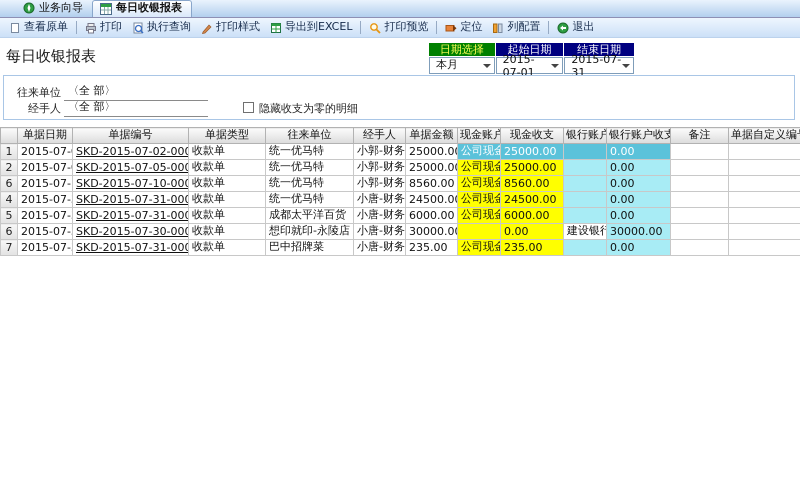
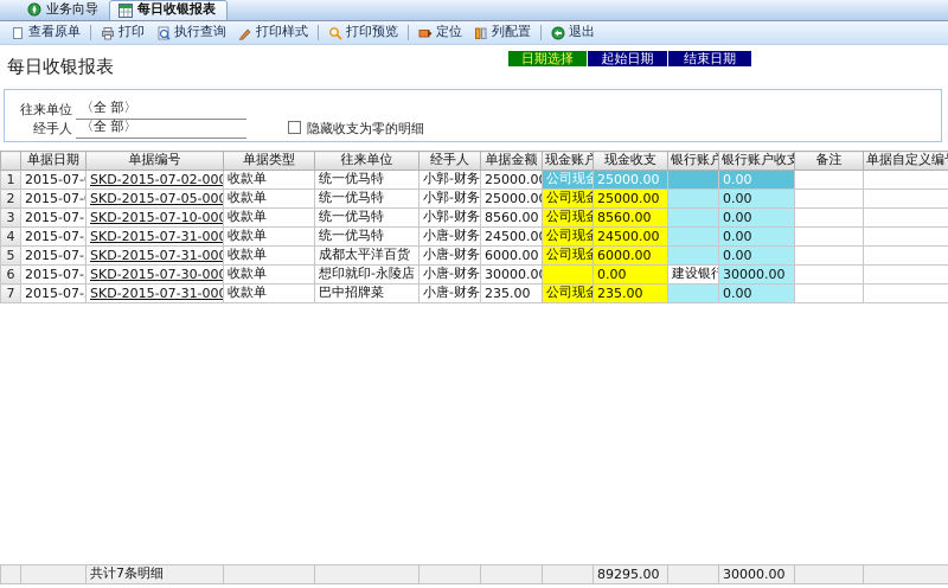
  业务向导
  每日收银报表
  查看原单
  打印
  执行查询
  打印样式
- 导出到EXCEL
  打印预览
  定位
  列配置
  退出
  每日收银报表
  日期选择
  起始日期
  结束日期
- 本月
- 2015-07-01
- 2015-07-31
  往来单位
  〈全 部〉
  经手人
  〈全 部〉
  隐藏收支为零的明细
  	单据日期	单据编号	单据类型	往来单位	经手人	单据金额	现金账户	现金收支	银行账户	银行账户收支	备注	单据自定义编
  1	2015-07-	SKD-2015-07-02-000	收款单	统一优马特	小郭-财务	25000.0	公司现金	25000.00		0.00
  2	2015-07-	SKD-2015-07-05-000	收款单	统一优马特	小郭-财务	25000.0	公司现金	25000.00		0.00
- 6	2015-07-	SKD-2015-07-10-000	收款单	统一优马特	小郭-财务	8560.00	公司现金	8560.00		0.00
+ 3	2015-07-	SKD-2015-07-10-000	收款单	统一优马特	小郭-财务	8560.00	公司现金	8560.00		0.00
  4	2015-07-	SKD-2015-07-31-000	收款单	统一优马特	小唐-财务	24500.0	公司现金	24500.00		0.00
  5	2015-07-	SKD-2015-07-31-000	收款单	成都太平洋百货	小唐-财务	6000.00	公司现金	6000.00		0.00
  6	2015-07-	SKD-2015-07-30-000	收款单	想印就印-永陵店	小唐-财务	30000.0		0.00	建设银行	30000.00
  7	2015-07-	SKD-2015-07-31-000	收款单	巴中招牌菜	小唐-财务	235.00	公司现金	235.00		0.00
+ 		共计7条明细						89295.00		30000.00
